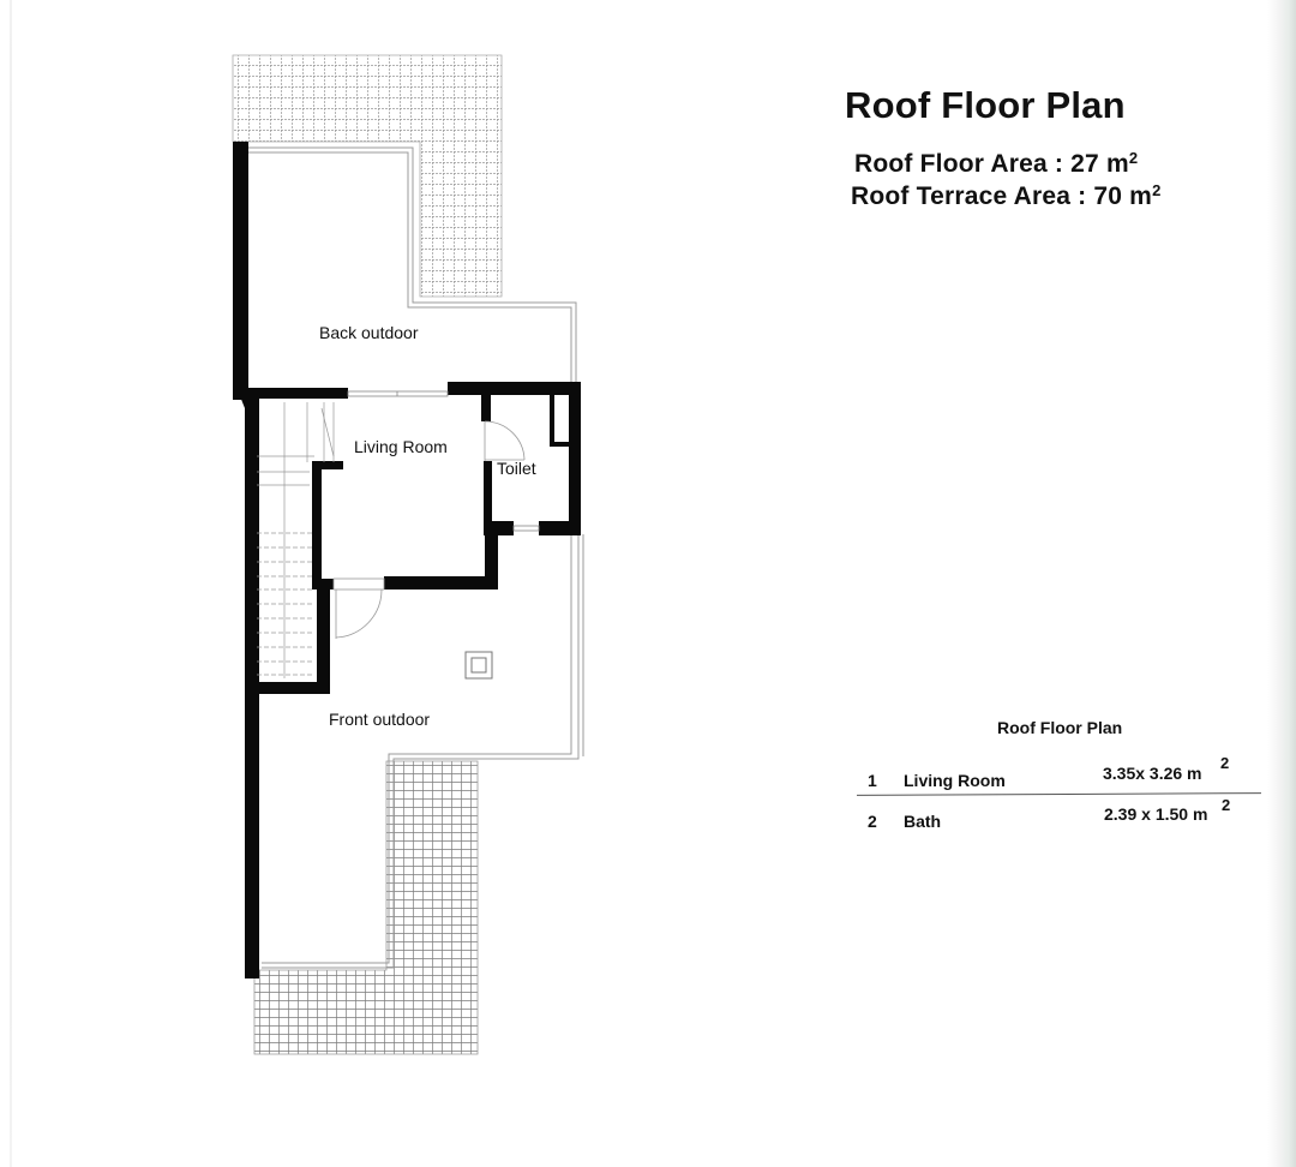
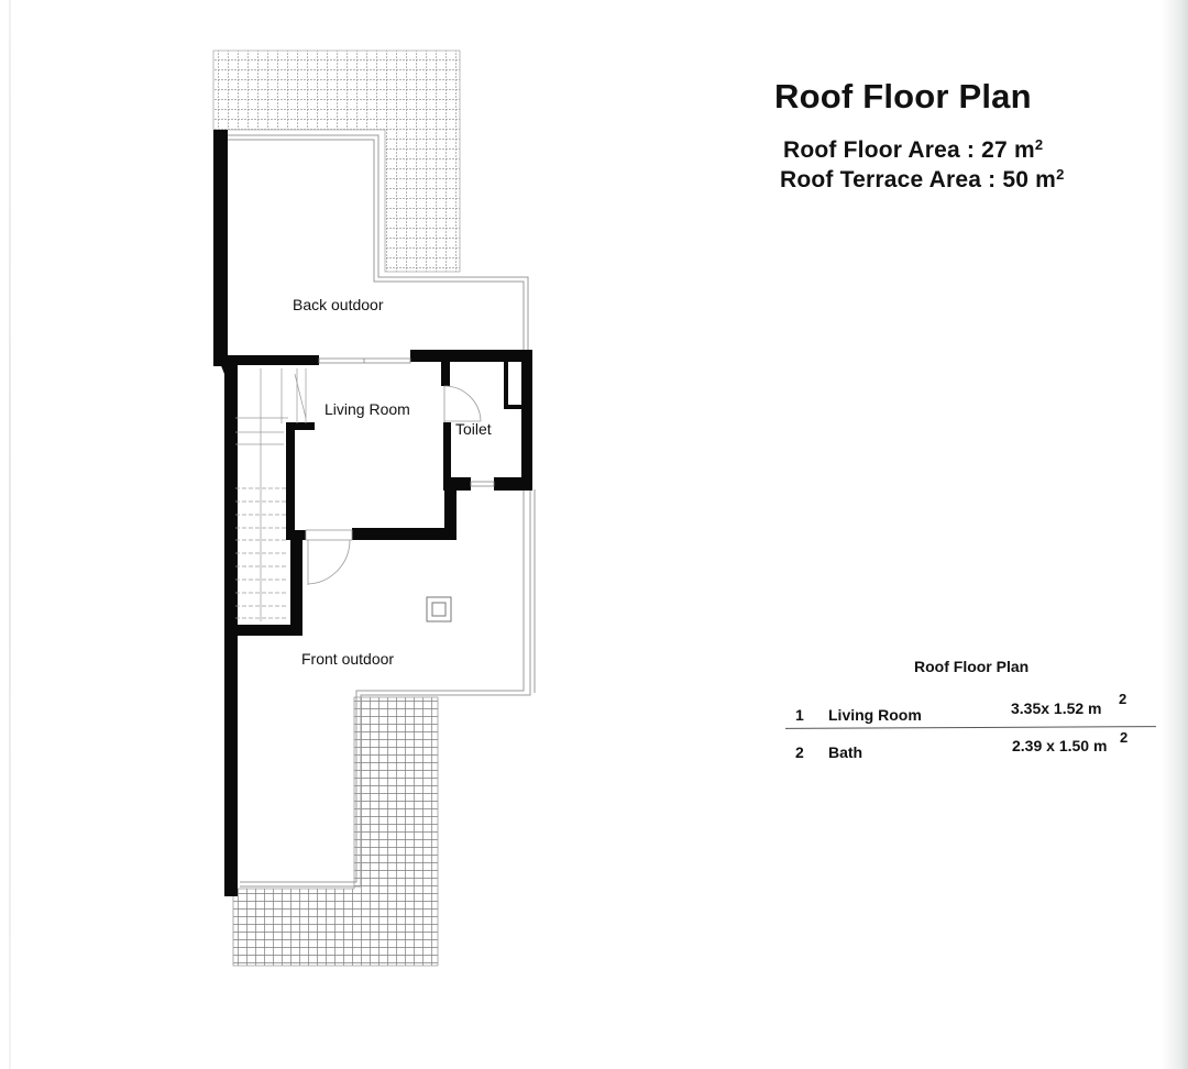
  Back outdoor
  Living Room
  Toilet
  Front outdoor
  Roof Floor Plan
  Roof Floor Area : 27 m2
- Roof Terrace Area : 70 m2
+ Roof Terrace Area : 50 m2
  Roof Floor Plan
  1
  Living Room
- 3.35x 3.26 m
+ 3.35x 1.52 m
  2
  2
  Bath
  2.39 x 1.50 m
  2
